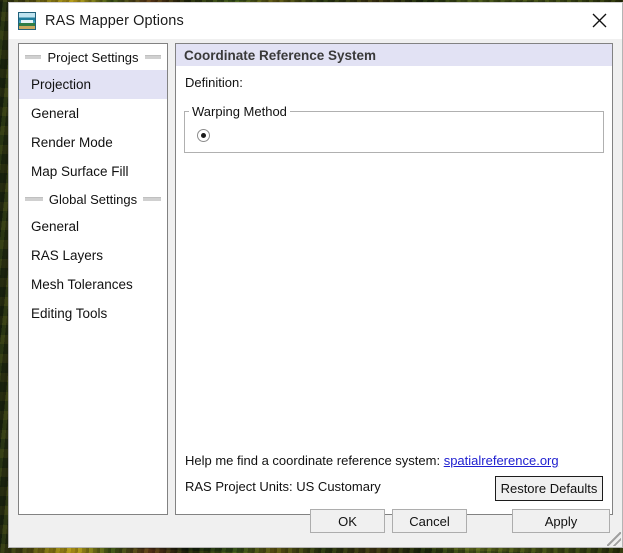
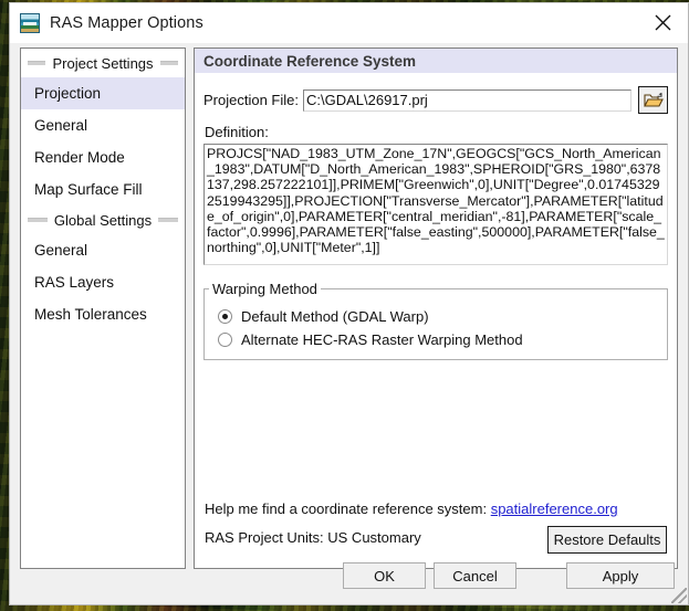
  RAS Mapper Options
  Project Settings
  Projection
  General
  Render Mode
  Map Surface Fill
  Global Settings
  General
  RAS Layers
  Mesh Tolerances
- Editing Tools
  Coordinate Reference System
+ Projection File:
+ C:\GDAL\26917.prj
  Definition:
+ PROJCS["NAD_1983_UTM_Zone_17N",GEOGCS["GCS_North_American_1983",DATUM["D_North_American_1983",SPHEROID["GRS_1980",6378137,298.257222101]],PRIMEM["Greenwich",0],UNIT["Degree",0.017453292519943295]],PROJECTION["Transverse_Mercator"],PARAMETER["latitude_of_origin",0],PARAMETER["central_meridian",-81],PARAMETER["scale_factor",0.9996],PARAMETER["false_easting",500000],PARAMETER["false_northing",0],UNIT["Meter",1]]
  Warping Method
+ Default Method (GDAL Warp)
+ Alternate HEC-RAS Raster Warping Method
  Help me find a coordinate reference system: spatialreference.org
  RAS Project Units: US Customary
  Restore Defaults
  OK
  Cancel
  Apply
